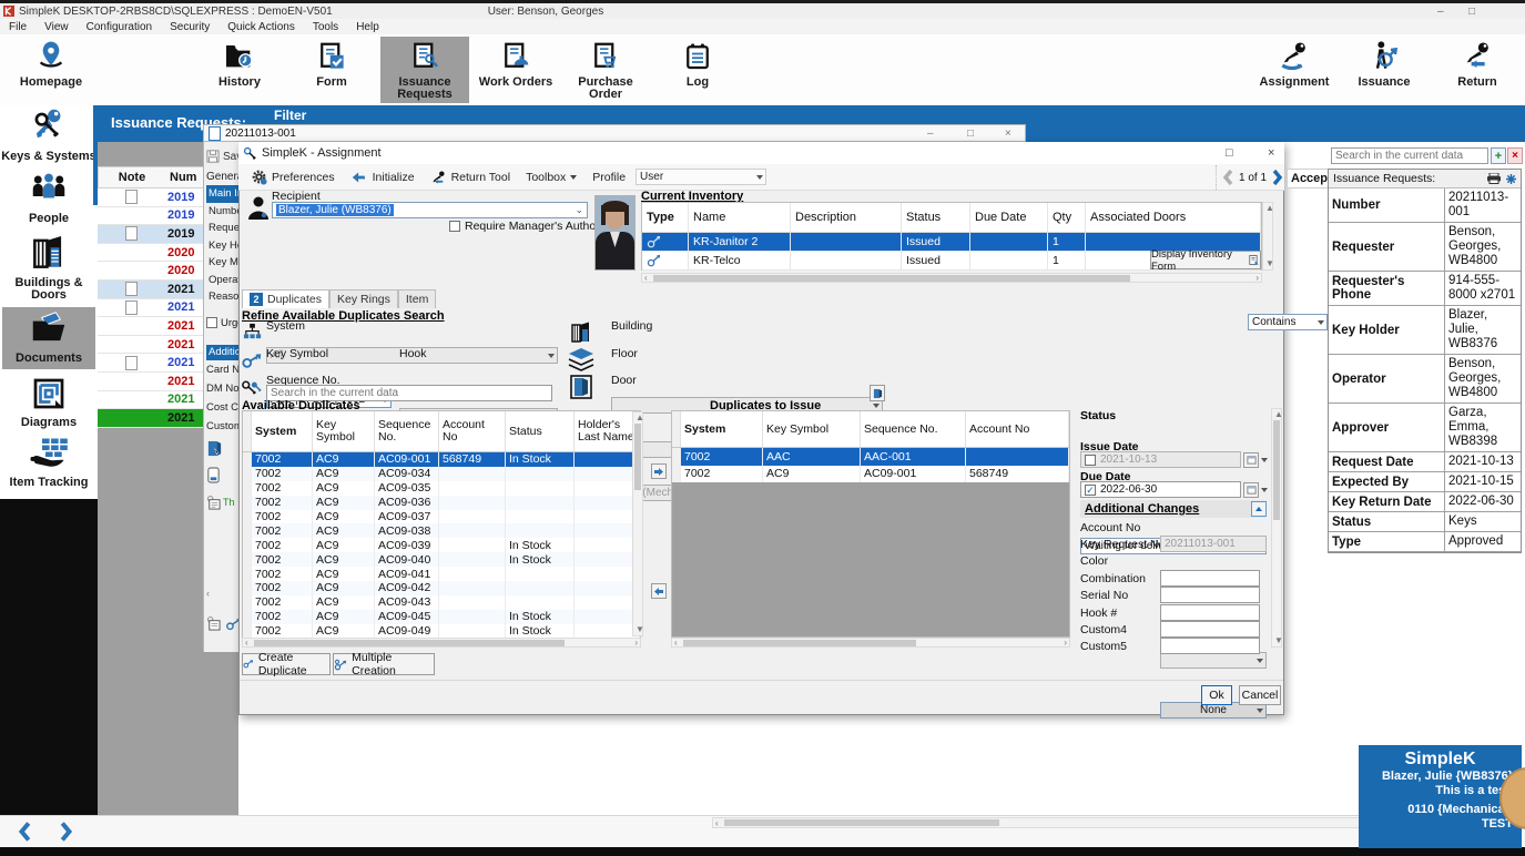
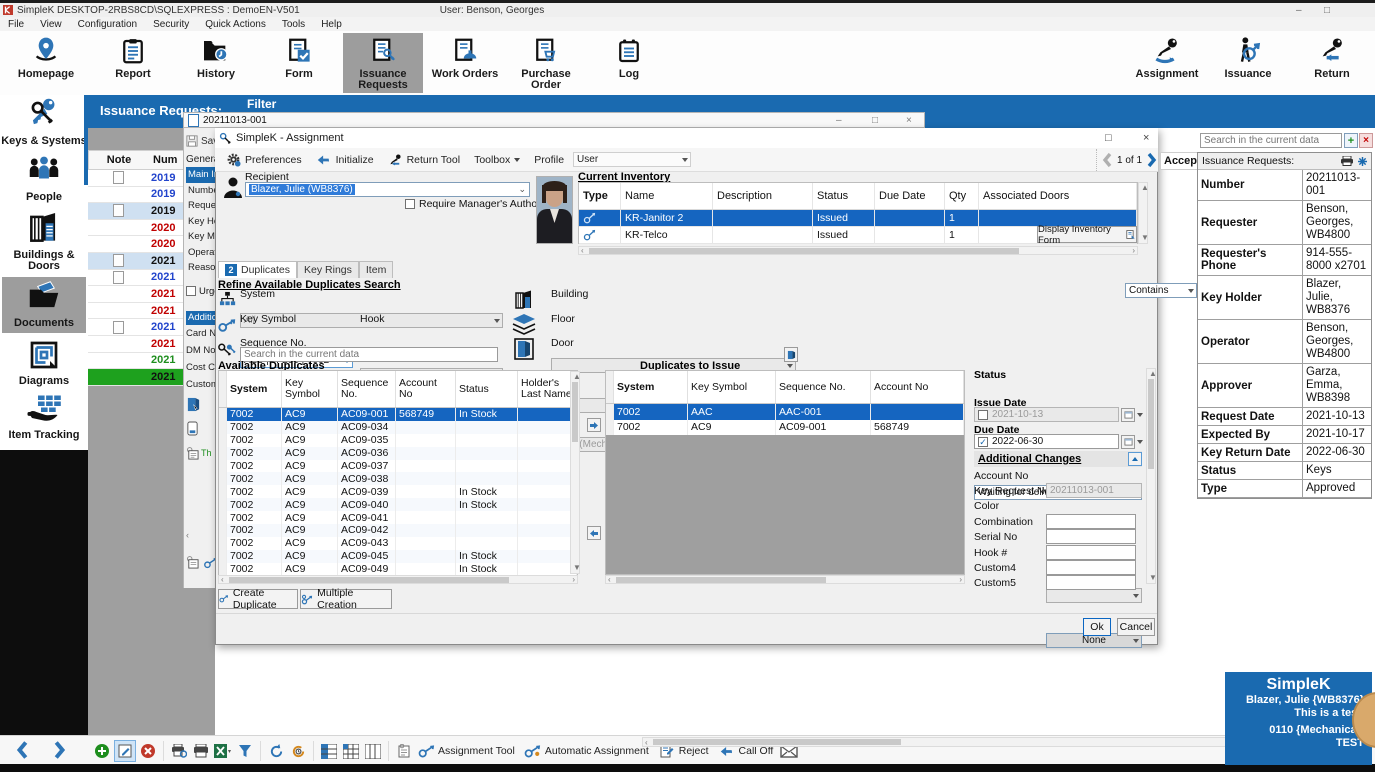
  SimpleK DESKTOP-2RBS8CD\SQLEXPRESS : DemoEN-V501
  User: Benson, Georges
  –
  □
  File
  View
  Configuration
  Security
  Quick Actions
  Tools
  Help
  Homepage
+ Report
  History
  Form
  Issuance Requests
  Work Orders
  Purchase Order
  Log
  Assignment
  Issuance
  Return
  Keys & System
  People
  Buildings & Doors
  Documents
  Diagrams
  Item Tracking
  Issuance Requests:
  Filter
  Note
  Num
  2019
  2019
  2019
  2020
  2020
  2021
  2021
  2021
  2021
  2021
  2021
  2021
  2021
  20211013-001
  –
  □
  ×
  Gener
  Main I
  Reaso
  Additi
  Card N
  DM No
  Cost C
  Custo
  Th
  ‹
  SimpleK - Assignment
  □
  ×
  Preferences
  Initialize
  Return Tool
  Toolbox
  Profile
  User
  1 of 1
  Recipient
  Blazer, Julie (WB8376)
  ⌄
  Require Manager's Autho
  Current Inventory
  Type
  Name
  Description
  Status
  Due Date
  Qty
  Associated Doors
  KR-Janitor 2
  Issued
  1
  KR-Telco
  Issued
  1
  ▲
  ▼
  ‹
  ›
  Display Inventory Form
  2
  Duplicates
  Key Rings
  Item
  Refine Available Duplicates Search
  System
  All
  Key Symbol
  Hook
  Sequence No.
  Search in the current data
  Building
  Floor
  Door
  Available Duplicates
  System
  Key Symbol
  Sequence No.
  Account No
  Status
  Holder's Last Name
  7002
  AC9
  AC09-001
  568749
  In Stock
  7002
  AC9
  AC09-034
  7002
  AC9
  AC09-035
  7002
  AC9
  AC09-036
  7002
  AC9
  AC09-037
  7002
  AC9
  AC09-038
  7002
  AC9
  AC09-039
  In Stock
  7002
  AC9
  AC09-040
  In Stock
  7002
  AC9
  AC09-041
  7002
  AC9
  AC09-042
  7002
  AC9
  AC09-043
  7002
  AC9
  AC09-045
  In Stock
  7002
  AC9
  AC09-049
  In Stock
  ▲
  ▼
  ‹
  ›
  Duplicates to Issue
  System
  Key Symbol
  Sequence No.
  Account No
  7002
  AAC
  AAC-001
  7002
  AC9
  AC09-001
  568749
  ‹
  ›
  Status
  Waiting for deli
  Issue Date
  2021-10-13
  Due Date
  ✓
  2022-06-30
  Additional Changes
  Account No
  Key Request N
  20211013-001
  Color
  None
  Combination
  Serial No
  Hook #
  Custom4
  Custom5
  ▲
  ▼
  Create Duplicate
  Multiple Creation
  Ok
  Cancel
  Contains
  Search in the current data
  +
  ×
  Accep
  Issuance Requests:
  Number
  20211013-001
  Requester
  Benson, Georges, WB4800
  Requester's Phone
  914-555-8000 x2701
  Key Holder
  Blazer, Julie, WB8376
  Operator
  Benson, Georges, WB4800
  Approver
  Garza, Emma, WB8398
  Request Date
  2021-10-13
  Expected By
- 2021-10-15
+ 2021-10-17
  Key Return Date
  2022-06-30
  Status
  Keys
  Type
  Approved
+ Assignment Tool
+ Automatic Assignment
+ Reject
+ Call Off
  ‹
  SimpleK
  Blazer, Julie {WB8376
  This is a te
  0110 {Mechanic
  TEST
